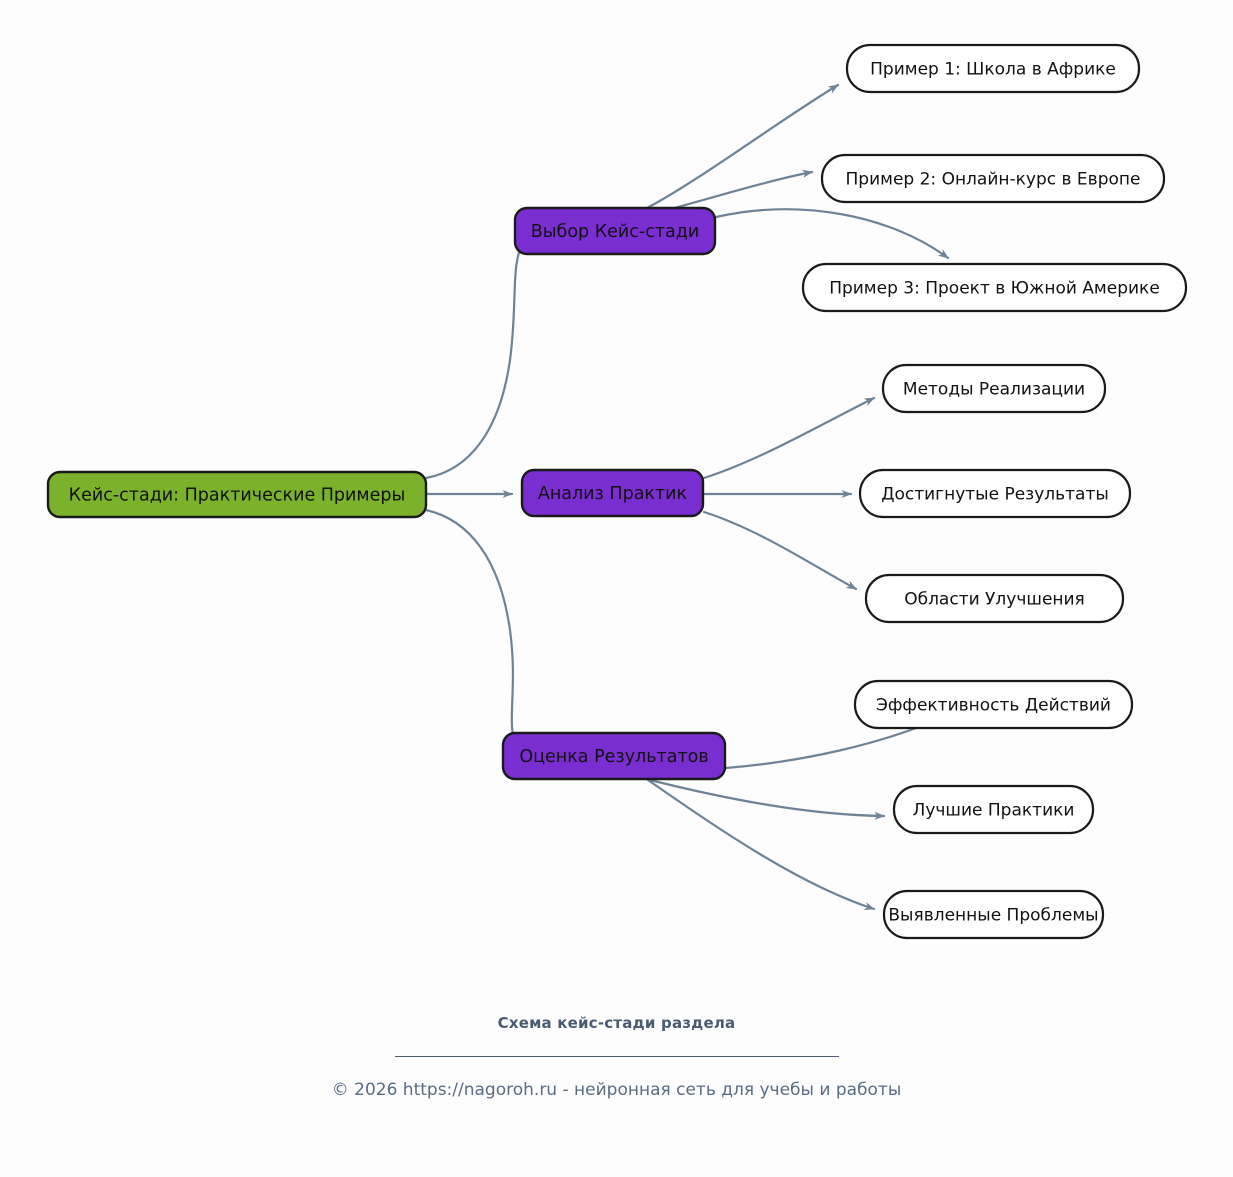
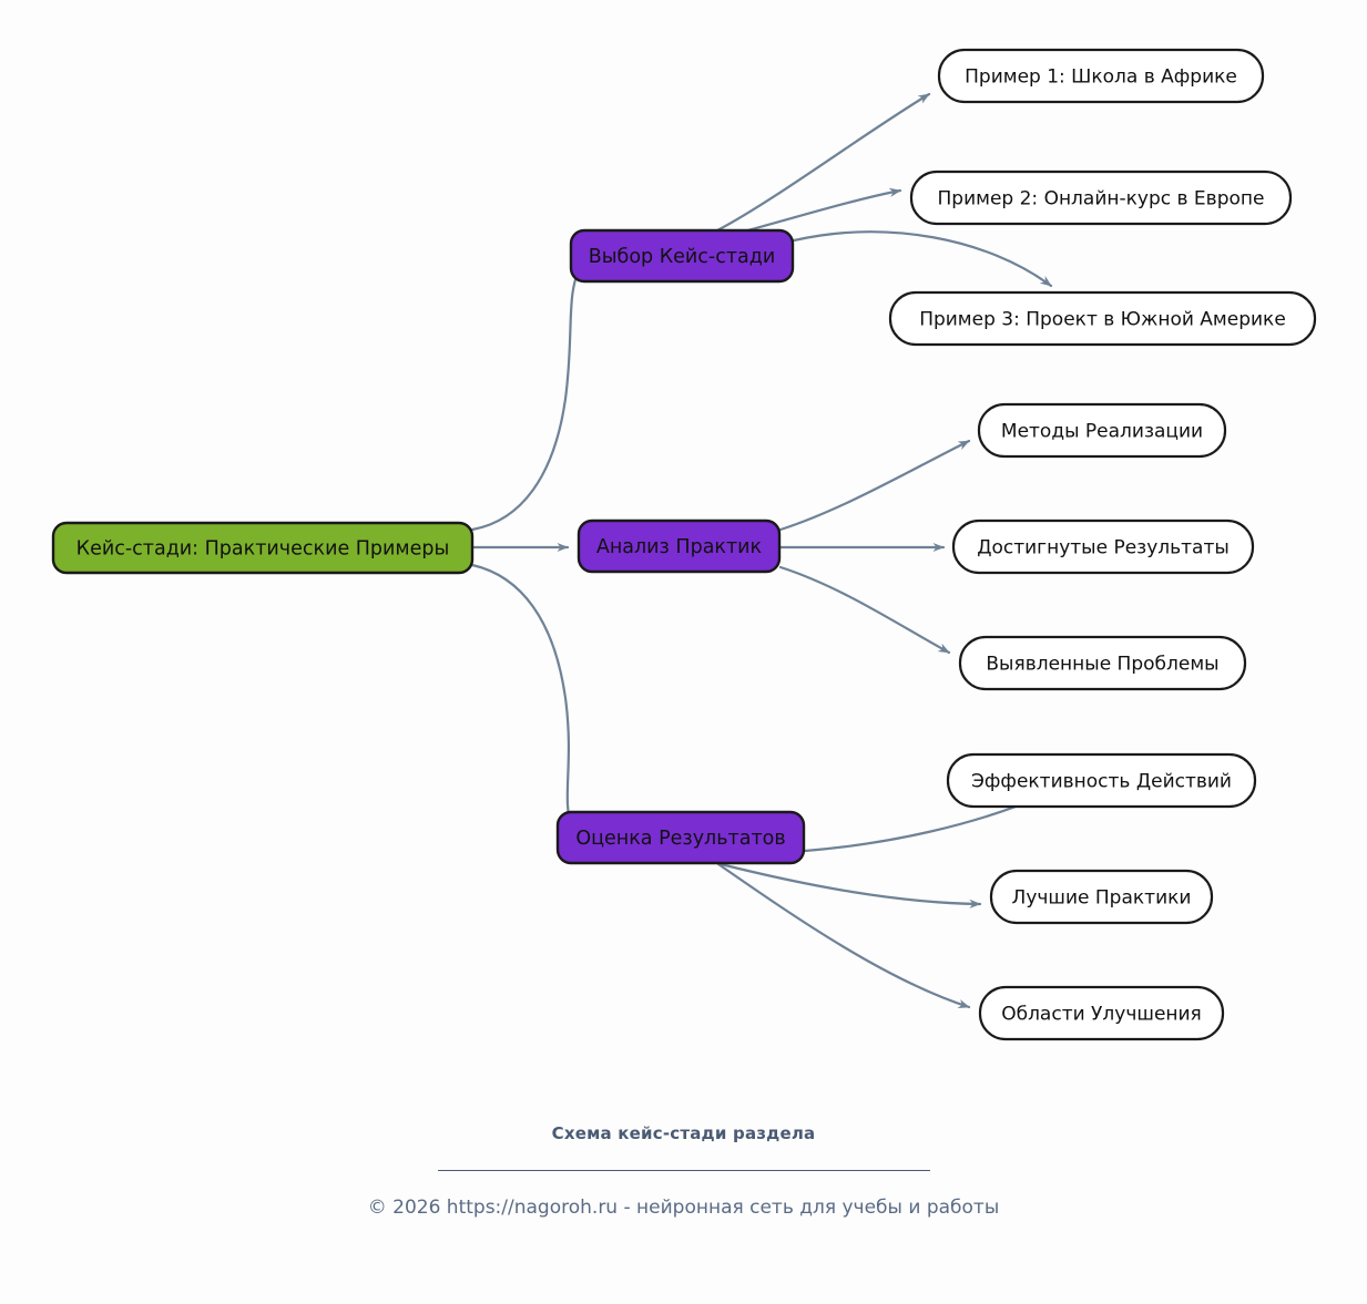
  Кейс-стади: Практические Примеры
  Выбор Кейс-стади
  Пример 1: Школа в Африке
  Пример 2: Онлайн-курс в Европе
  Пример 3: Проект в Южной Америке
  Анализ Практик
  Методы Реализации
  Достигнутые Результаты
- Области Улучшения
+ Выявленные Проблемы
  Оценка Результатов
  Эффективность Действий
  Лучшие Практики
- Выявленные Проблемы
+ Области Улучшения
  Схема кейс-стади раздела
  © 2026 https://nagoroh.ru - нейронная сеть для учебы и работы
